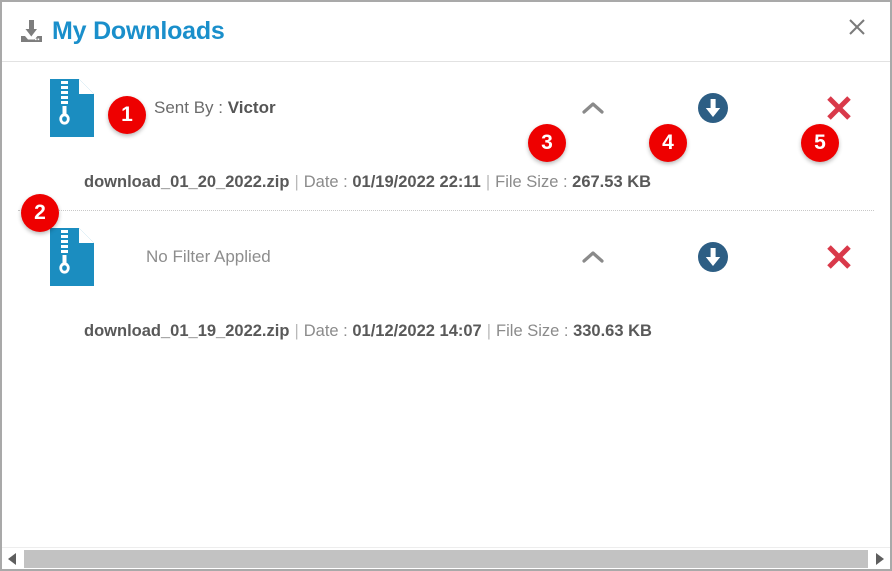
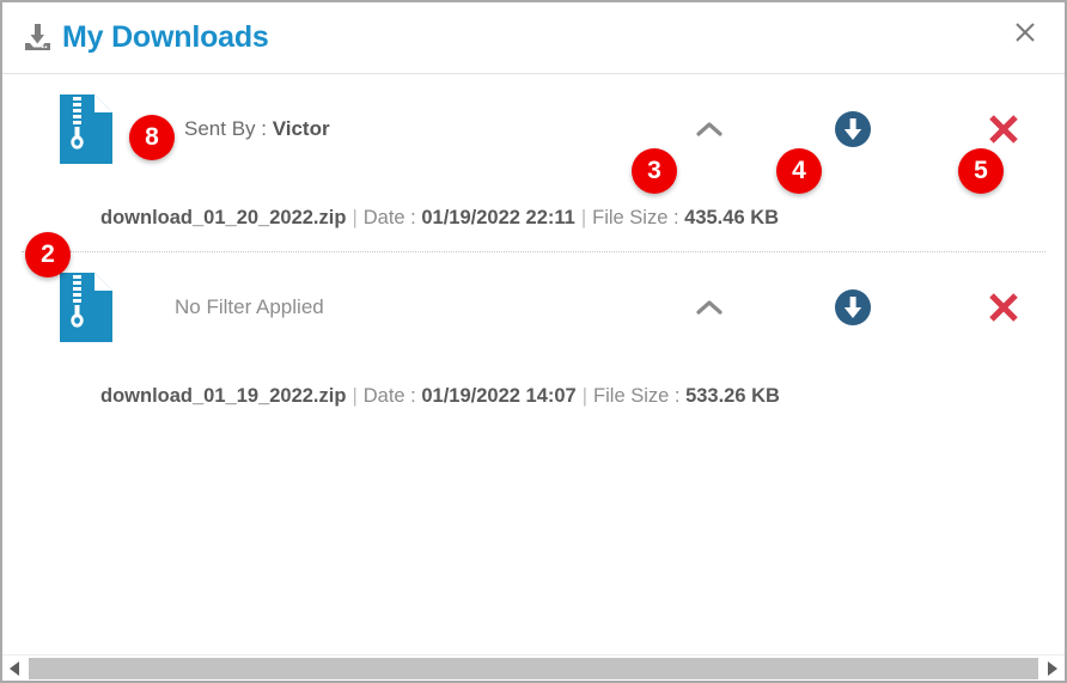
  My Downloads
  Sent By : Victor
  download_01_20_2022.zip
  |
  Date :
  01/19/2022 22:11
  |
  File Size :
- 267.53 KB
+ 435.46 KB
  No Filter Applied
  download_01_19_2022.zip
  |
  Date :
- 01/12/2022 14:07
+ 01/19/2022 14:07
  |
  File Size :
- 330.63 KB
+ 533.26 KB
- 1
+ 8
  2
  3
  4
  5
